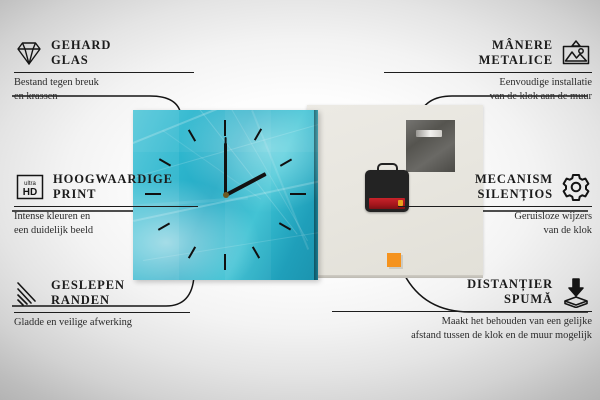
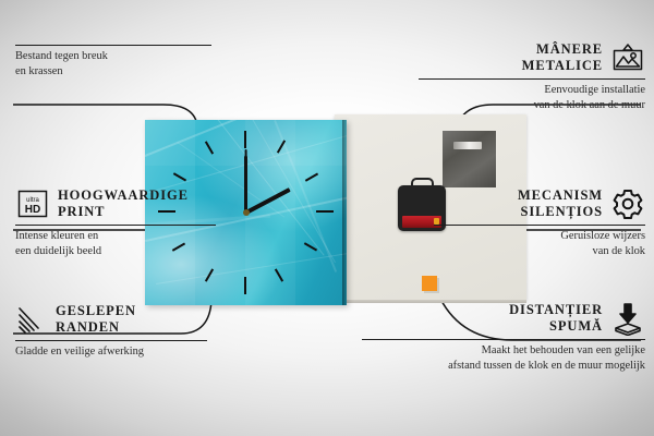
- GEHARD
- GLAS
  Bestand tegen breuk
  en krassen
  HD
  HOOGWAARDIGE
  PRINT
  Intense kleuren en
  een duidelijk beeld
  GESLEPEN
  RANDEN
  Gladde en veilige afwerking
  MÂNERE
  METALICE
  Eenvoudige installatie
  van de klok aan de muur
  MECANISM
  SILENȚIOS
  Geruisloze wijzers
  van de klok
  DISTANȚIER
  SPUMĂ
  Maakt het behouden van een gelijke
  afstand tussen de klok en de muur mogelijk
